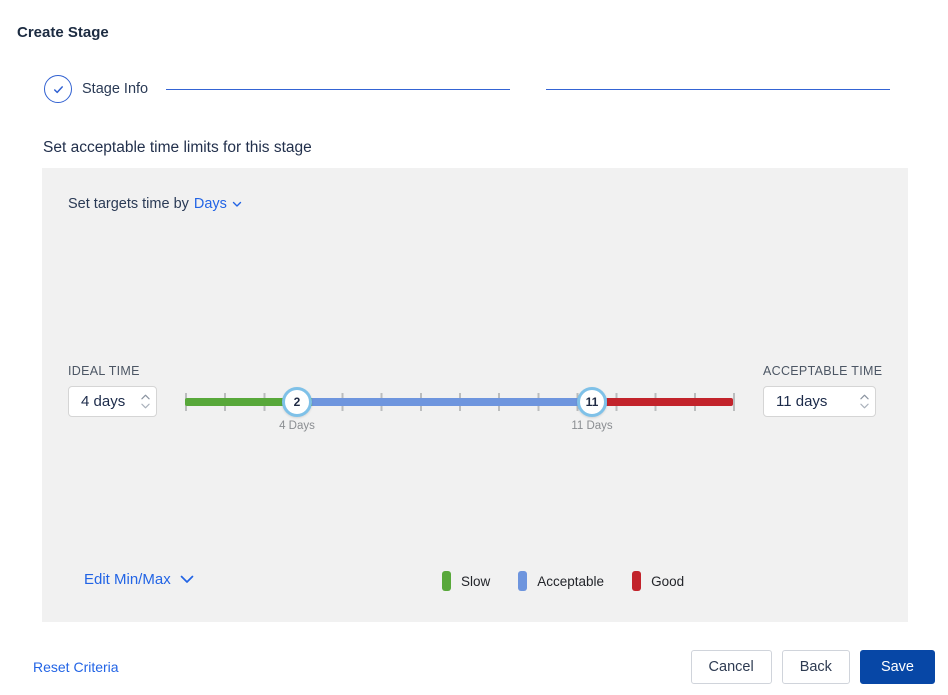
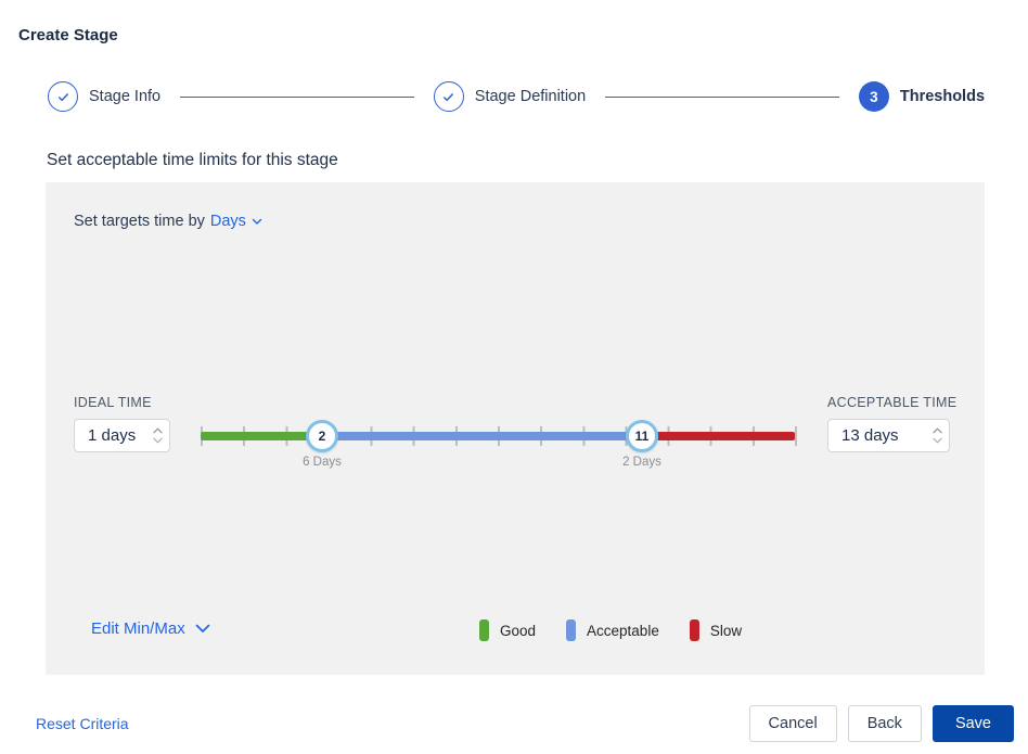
  Create Stage
  Stage Info
+ Stage Definition
+ 3
+ Thresholds
  Set acceptable time limits for this stage
  Set targets time by
  Days
  IDEAL TIME
- 4 days
+ 1 days
  ACCEPTABLE TIME
- 11 days
+ 13 days
  2
  11
- 4 Days
+ 6 Days
- 11 Days
+ 2 Days
  Edit Min/Max
- Slow
+ Good
  Acceptable
- Good
+ Slow
  Reset Criteria
  Cancel
  Back
  Save
